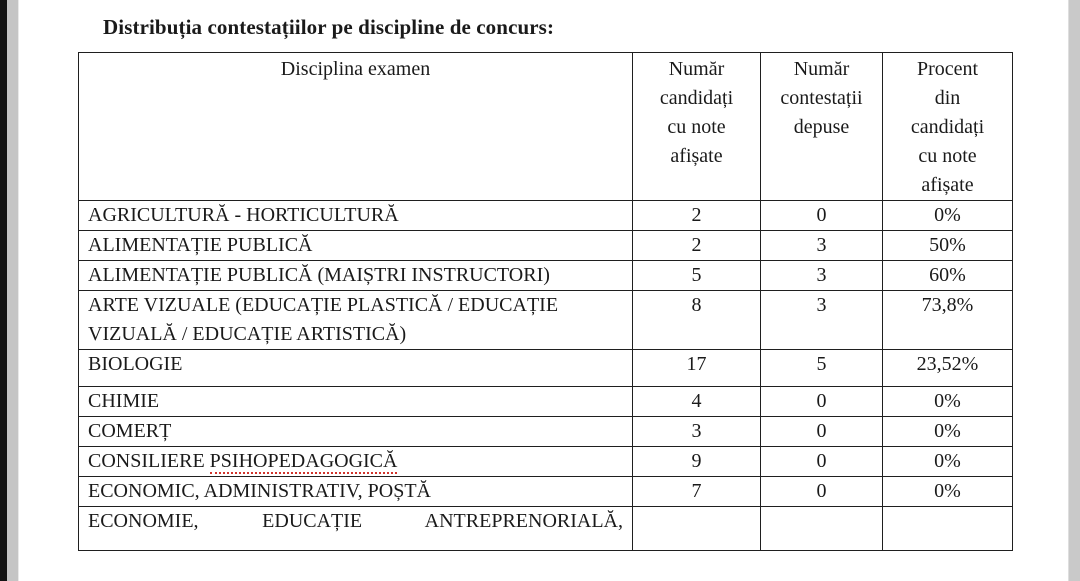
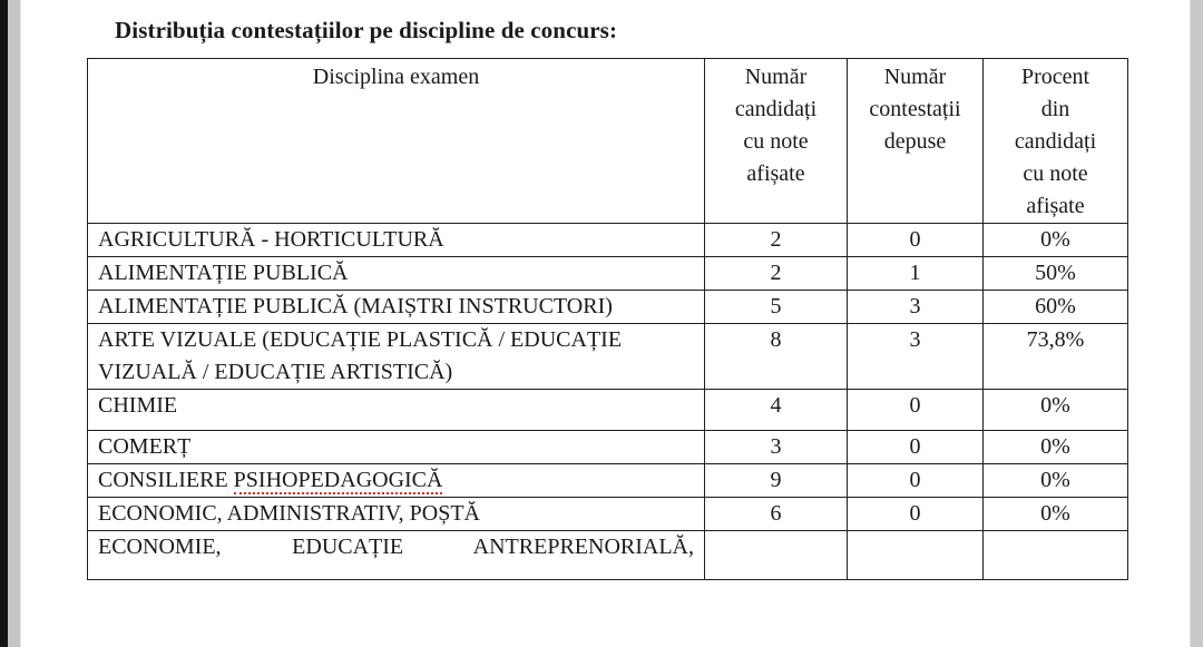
  Distribuția contestațiilor pe discipline de concurs:
  Disciplina examen	Număr candidați cu note afișate	Număr contestații depuse	Procent din candidați cu note afișate
  AGRICULTURĂ - HORTICULTURĂ	2	0	0%
- ALIMENTAȚIE PUBLICĂ	2	3	50%
+ ALIMENTAȚIE PUBLICĂ	2	1	50%
  ALIMENTAȚIE PUBLICĂ (MAIȘTRI INSTRUCTORI)	5	3	60%
  ARTE VIZUALE (EDUCAȚIE PLASTICĂ / EDUCAȚIE VIZUALĂ / EDUCAȚIE ARTISTICĂ)	8	3	73,8%
- BIOLOGIE	17	5	23,52%
  CHIMIE	4	0	0%
  COMERȚ	3	0	0%
  CONSILIERE PSIHOPEDAGOGICĂ	9	0	0%
- ECONOMIC, ADMINISTRATIV, POȘTĂ	7	0	0%
+ ECONOMIC, ADMINISTRATIV, POȘTĂ	6	0	0%
  ECONOMIE, EDUCAȚIE ANTREPRENORIALĂ,
